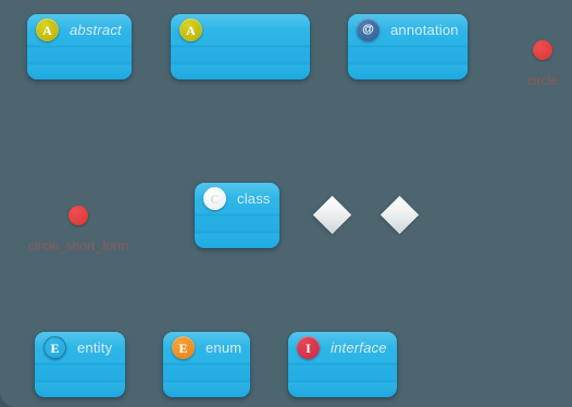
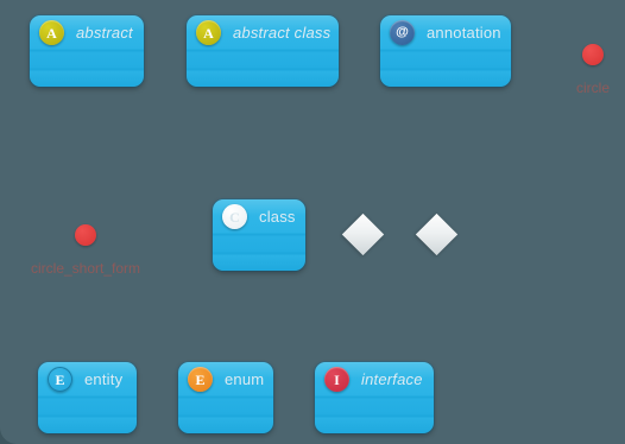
  A
  abstract
  A
+ abstract class
  @
  annotation
  C
  class
  E
  entity
  E
  enum
  I
  interface
  circle
  circle_short_form
